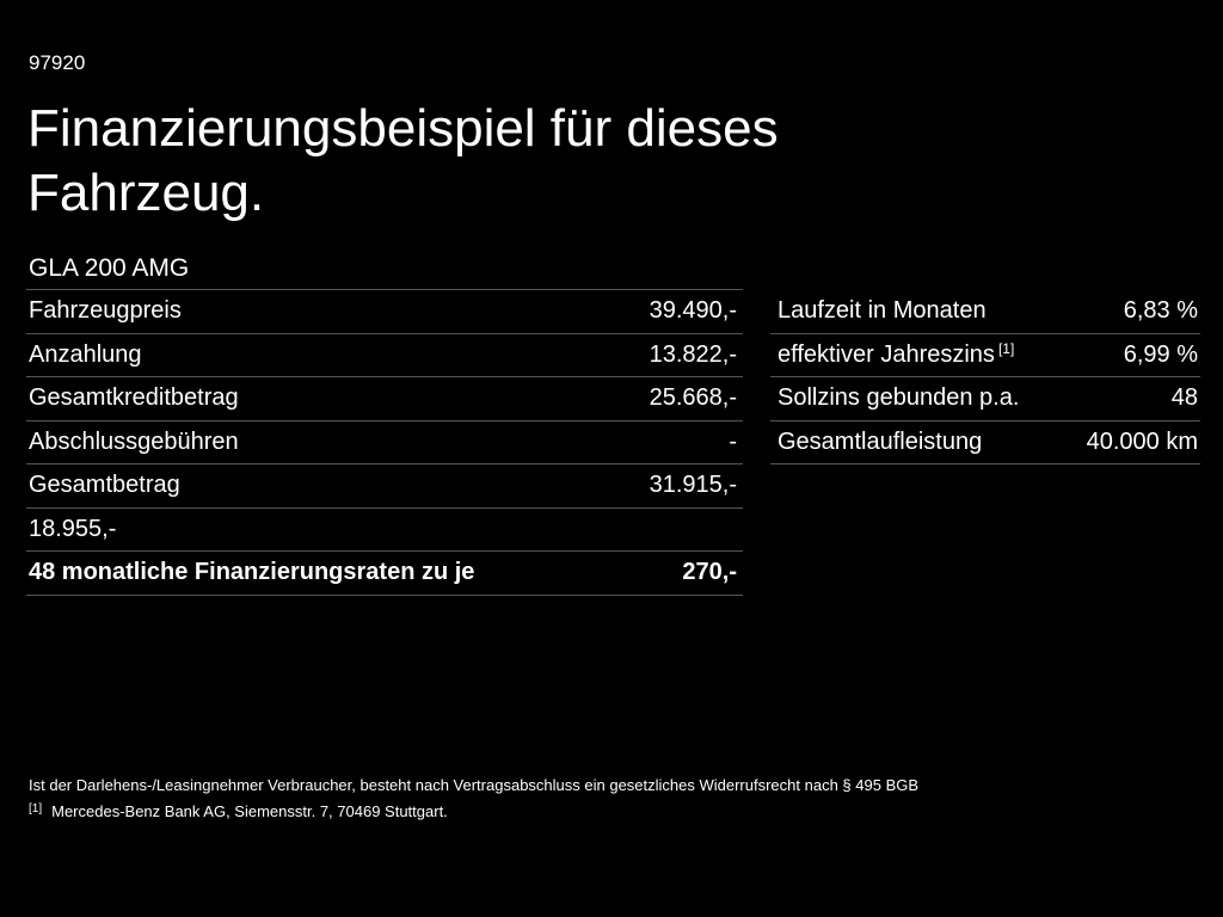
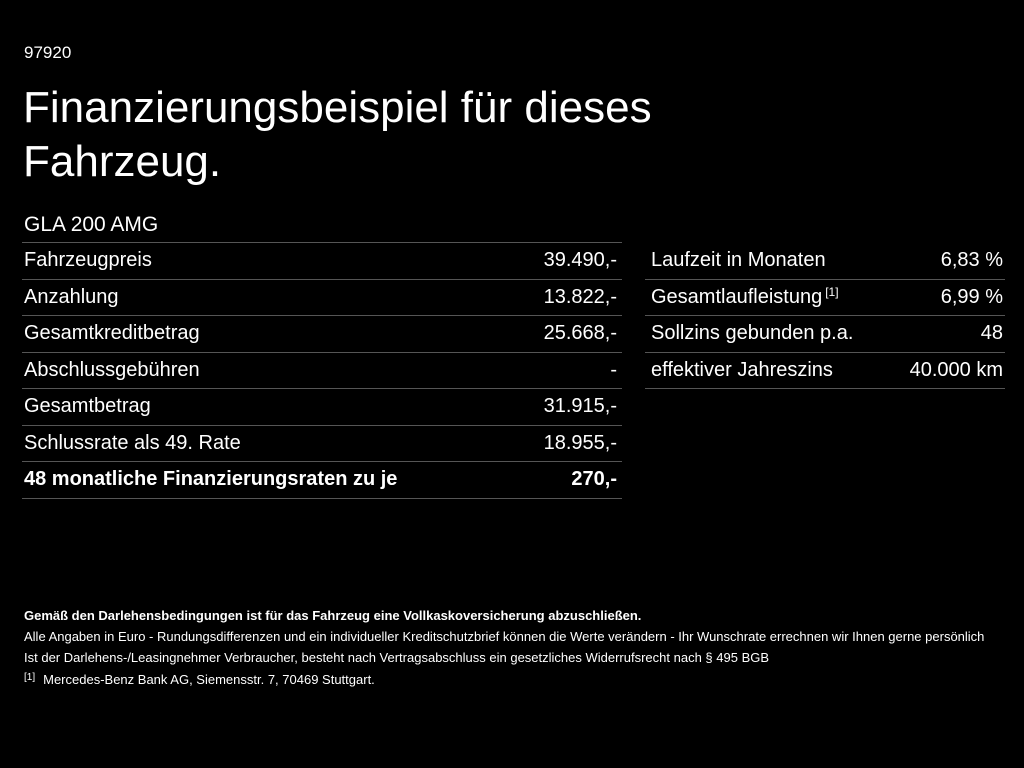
  97920
  Finanzierungsbeispiel für dieses
  Fahrzeug.
  GLA 200 AMG
  Fahrzeugpreis
  39.490,-
  Anzahlung
  13.822,-
  Gesamtkreditbetrag
  25.668,-
  Abschlussgebühren
  -
  Gesamtbetrag
  31.915,-
+ Schlussrate als 49. Rate
  18.955,-
  48 monatliche Finanzierungsraten zu je
  270,-
  Laufzeit in Monaten
  6,83 %
- effektiver Jahreszins [1]
+ Gesamtlaufleistung [1]
  6,99 %
  Sollzins gebunden p.a.
  48
- Gesamtlaufleistung
+ effektiver Jahreszins
  40.000 km
+ Gemäß den Darlehensbedingungen ist für das Fahrzeug eine Vollkaskoversicherung abzuschließen.
+ Alle Angaben in Euro - Rundungsdifferenzen und ein individueller Kreditschutzbrief können die Werte verändern - Ihr Wunschrate errechnen wir Ihnen gerne persönlich
  Ist der Darlehens-/Leasingnehmer Verbraucher, besteht nach Vertragsabschluss ein gesetzliches Widerrufsrecht nach § 495 BGB
  [1] Mercedes-Benz Bank AG, Siemensstr. 7, 70469 Stuttgart.
